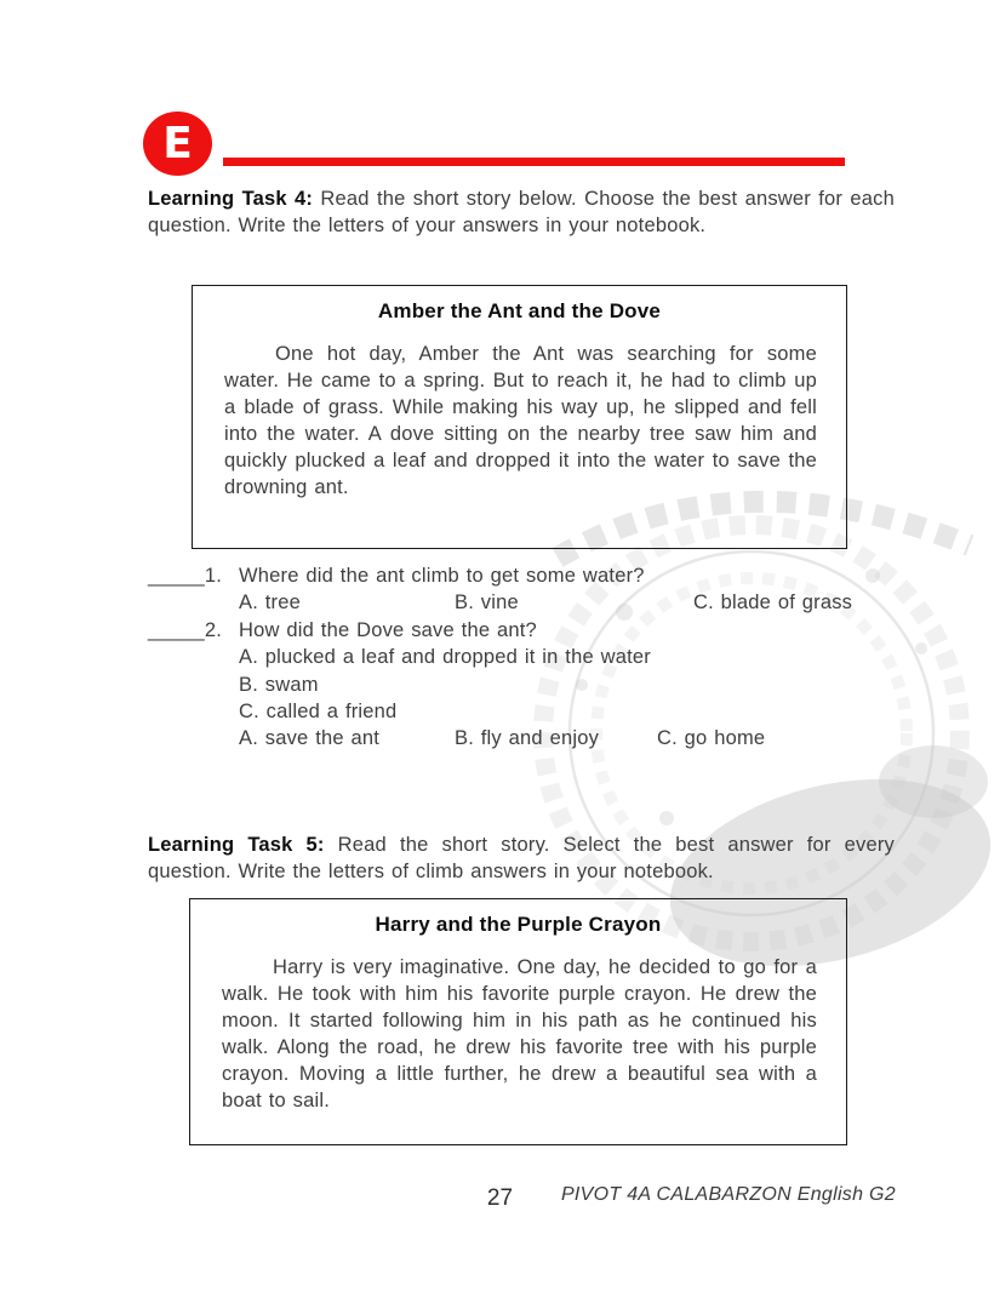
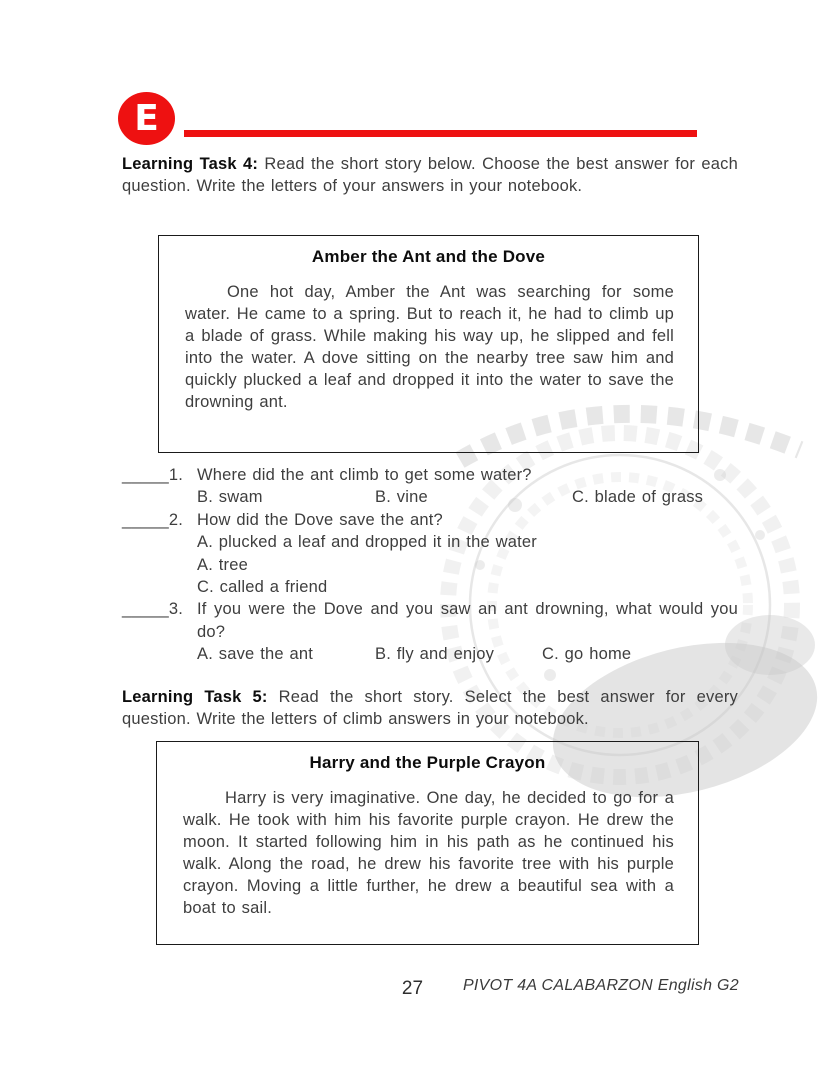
  E
  Learning Task 4: Read the short story below. Choose the best answer for each question. Write the letters of your answers in your notebook.
  Amber the Ant and the Dove
  One hot day, Amber the Ant was searching for some water. He came to a spring. But to reach it, he had to climb up a blade of grass. While making his way up, he slipped and fell into the water. A dove sitting on the nearby tree saw him and quickly plucked a leaf and dropped it into the water to save the drowning ant.
  _____1.
  Where did the ant climb to get some water?
- A. tree
+ B. swam
  B. vine
  C. blade of grass
  _____2.
  How did the Dove save the ant?
  A. plucked a leaf and dropped it in the water
- B. swam
+ A. tree
  C. called a friend
+ _____3.
+ If you were the Dove and you saw an ant drowning, what would you do?
  A. save the ant
  B. fly and enjoy
  C. go home
  Learning Task 5: Read the short story. Select the best answer for every question. Write the letters of climb answers in your notebook.
  Harry and the Purple Crayon
  Harry is very imaginative. One day, he decided to go for a walk. He took with him his favorite purple crayon. He drew the moon. It started following him in his path as he continued his walk. Along the road, he drew his favorite tree with his purple crayon. Moving a little further, he drew a beautiful sea with a boat to sail.
  27
  PIVOT 4A CALABARZON English G2
